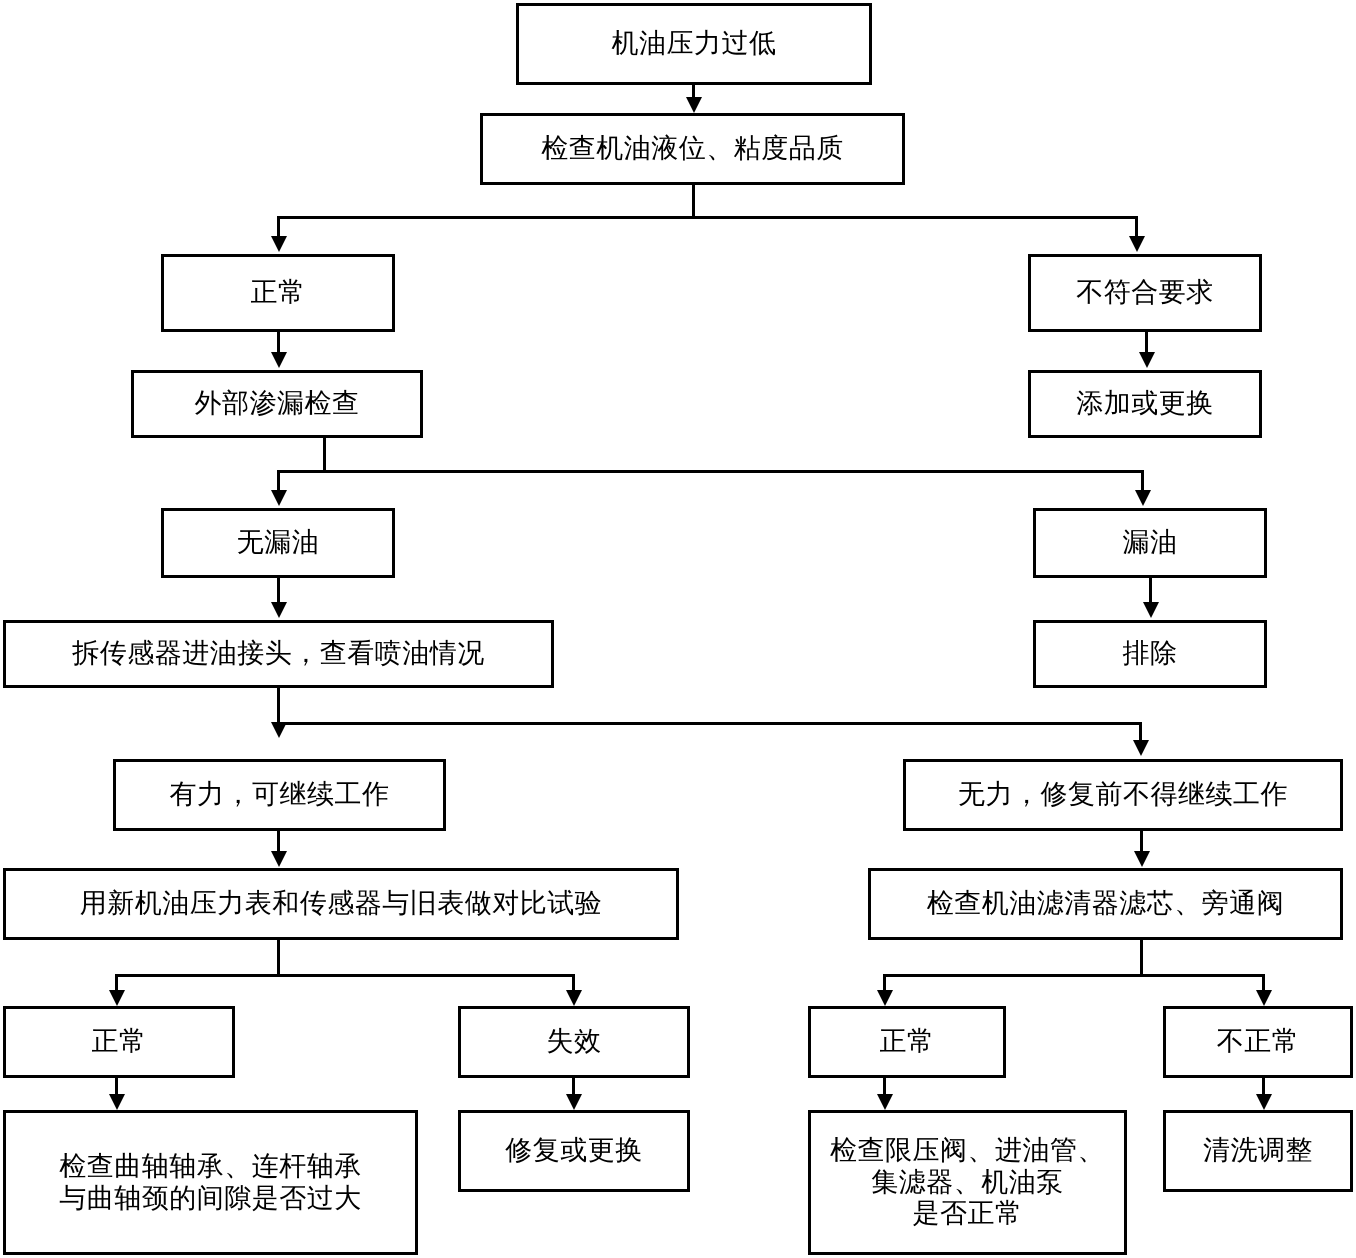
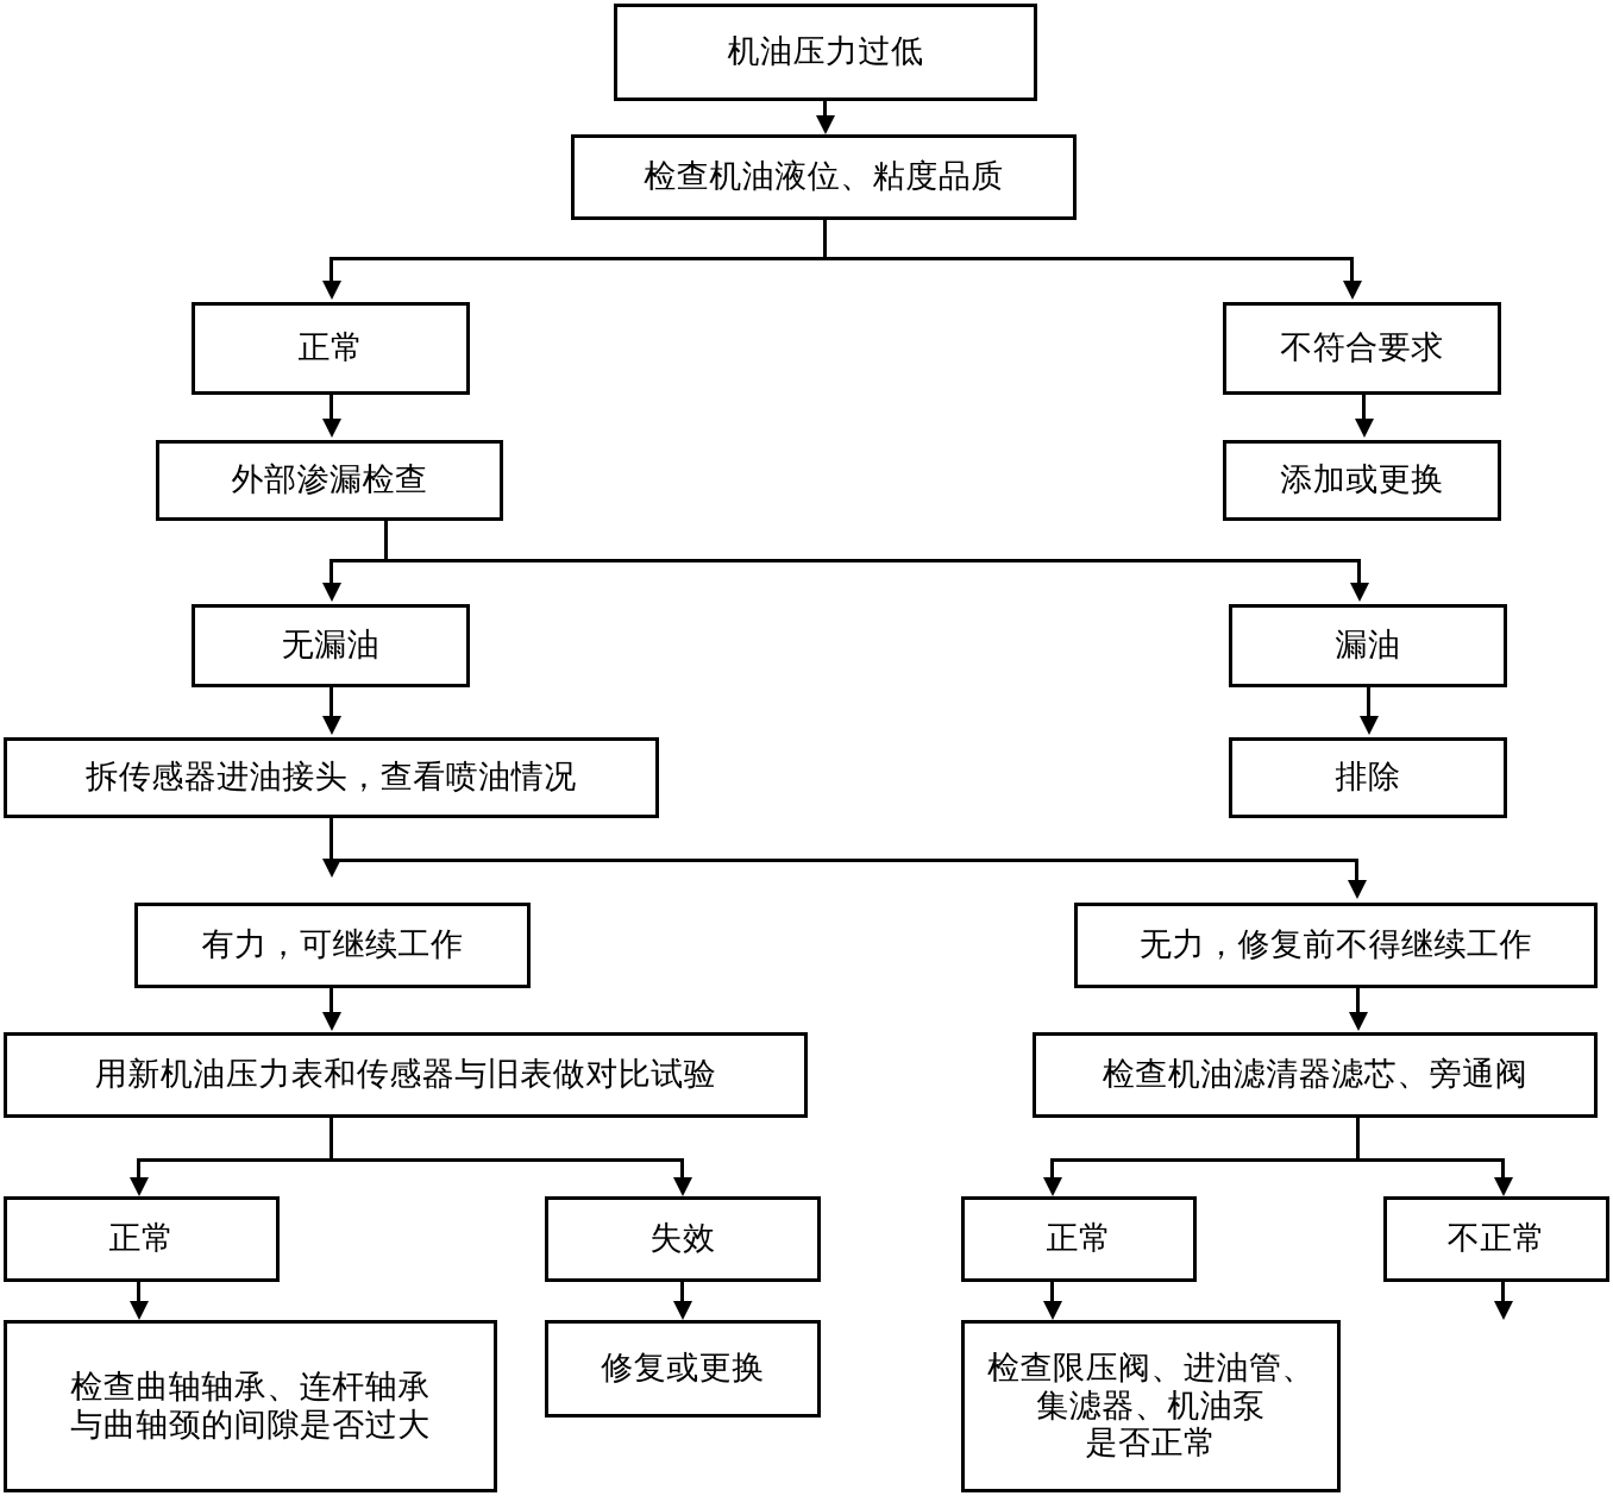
  机油压力过低
  检查机油液位、粘度品质
  正常
  不符合要求
  外部渗漏检查
  添加或更换
  无漏油
  漏油
  拆传感器进油接头，查看喷油情况
  排除
  有力，可继续工作
  无力，修复前不得继续工作
  用新机油压力表和传感器与旧表做对比试验
  检查机油滤清器滤芯、旁通阀
  正常
  失效
  正常
  不正常
  检查曲轴轴承、连杆轴承
  与曲轴颈的间隙是否过大
  修复或更换
  检查限压阀、进油管、
  集滤器、机油泵
  是否正常
- 清洗调整
